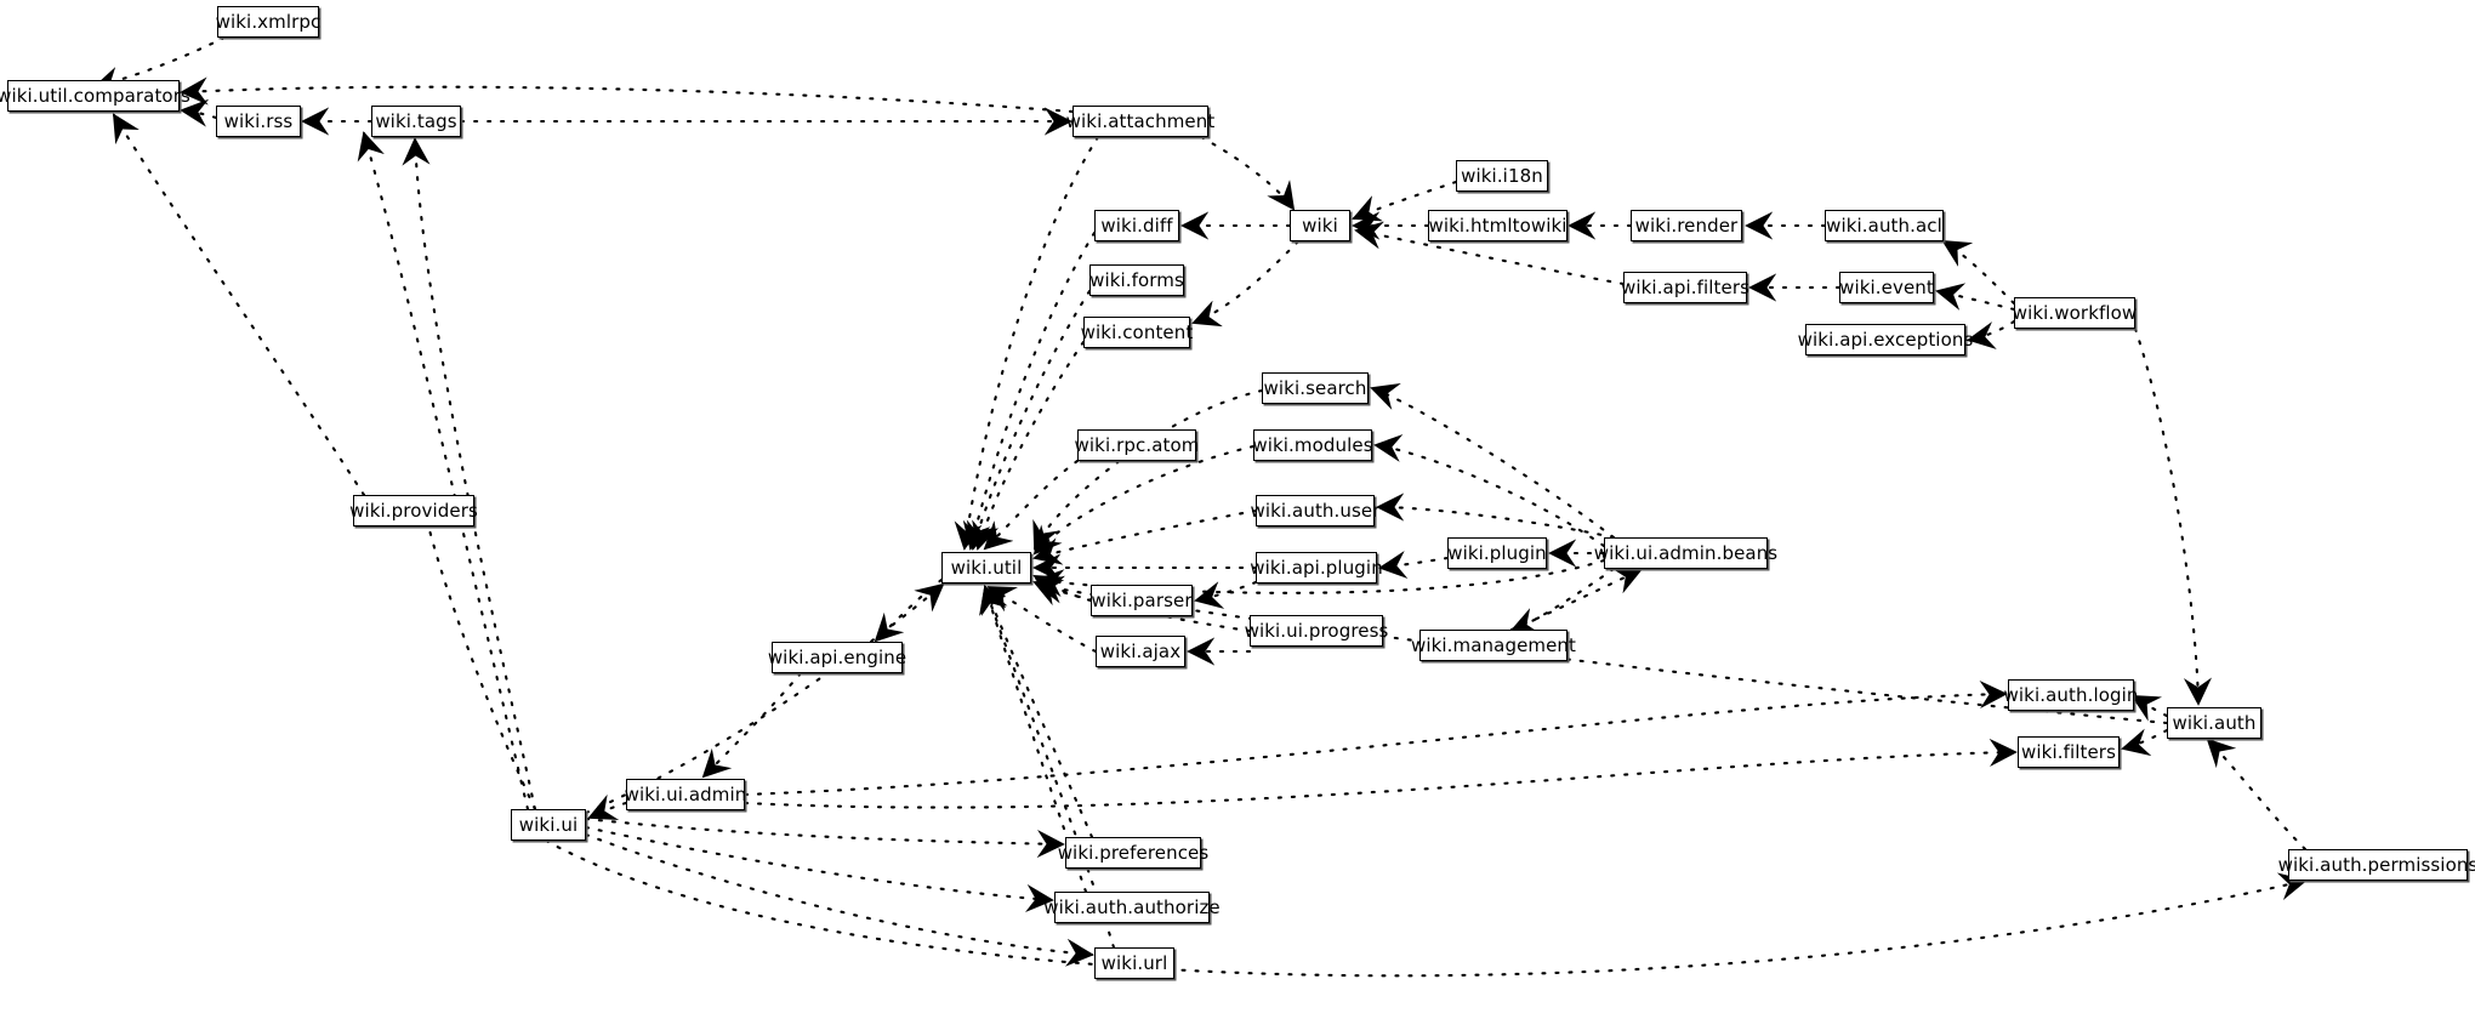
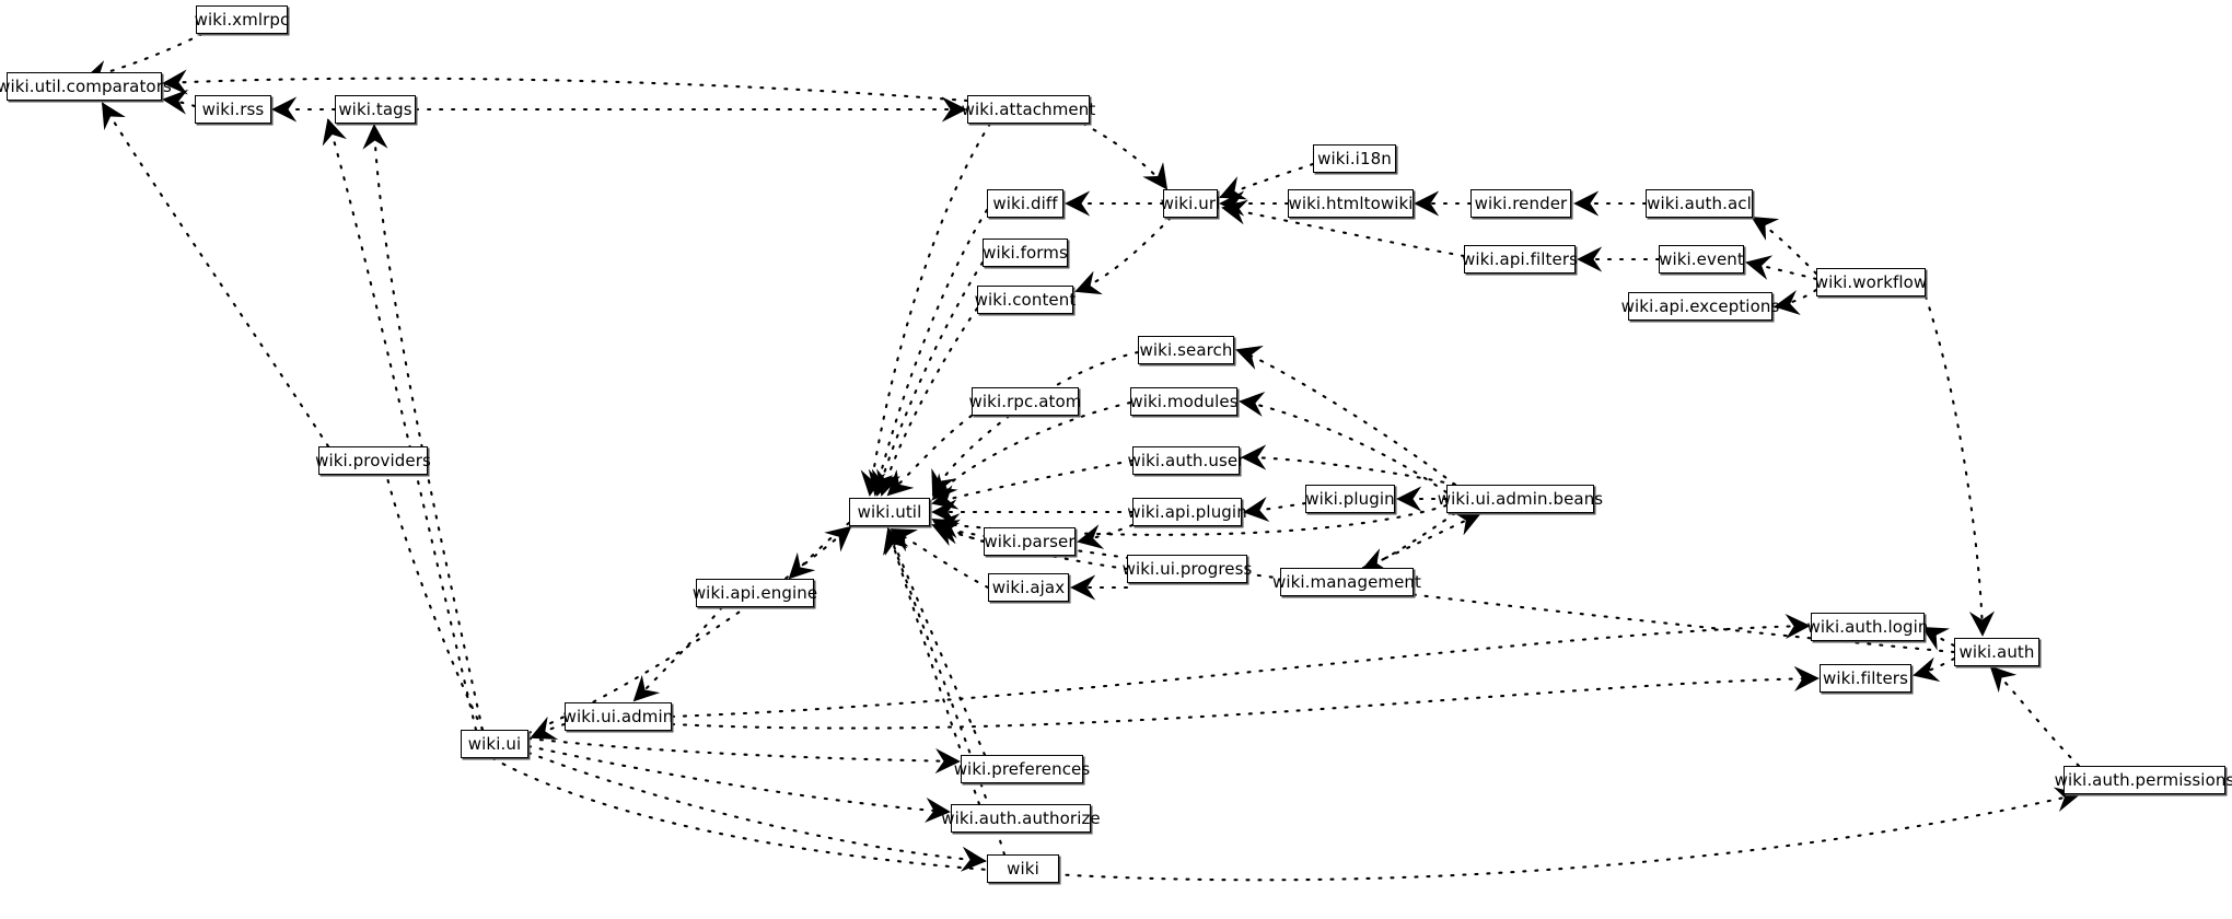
  wiki.xmlrpc
  wiki.util.comparators
  wiki.rss
  wiki.tags
  wiki.attachment
  wiki.i18n
  wiki.diff
- wiki
+ wiki.url
  wiki.htmltowiki
  wiki.render
  wiki.auth.acl
  wiki.forms
  wiki.api.filters
  wiki.event
  wiki.workflow
  wiki.content
  wiki.api.exceptions
  wiki.search
  wiki.rpc.atom
  wiki.modules
  wiki.auth.user
  wiki.providers
  wiki.util
  wiki.api.plugin
  wiki.plugin
  wiki.ui.admin.beans
  wiki.parser
  wiki.ui.progress
  wiki.ajax
  wiki.management
  wiki.auth.login
  wiki.auth
  wiki.filters
  wiki.ui.admin
  wiki.api.engine
  wiki.ui
  wiki.auth.permissions
  wiki.preferences
  wiki.auth.authorize
- wiki.url
+ wiki
